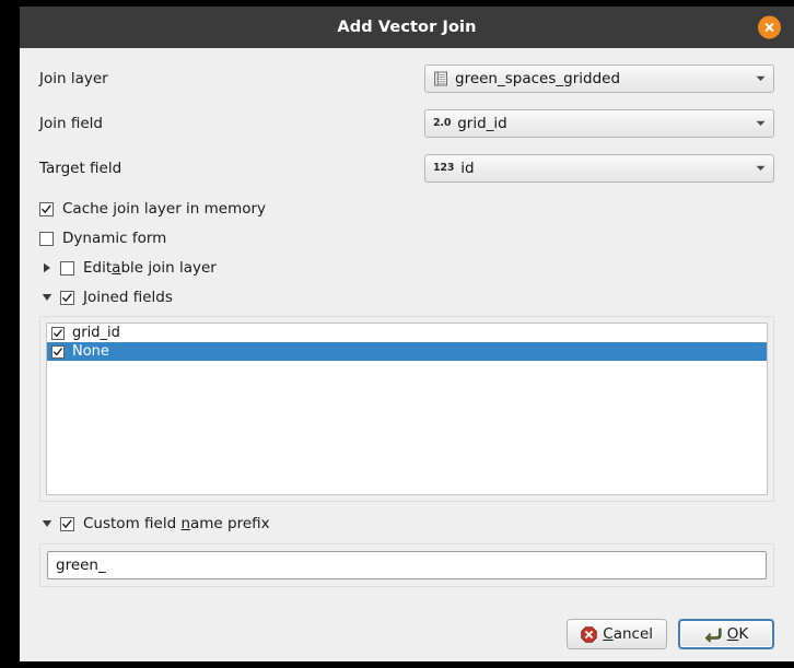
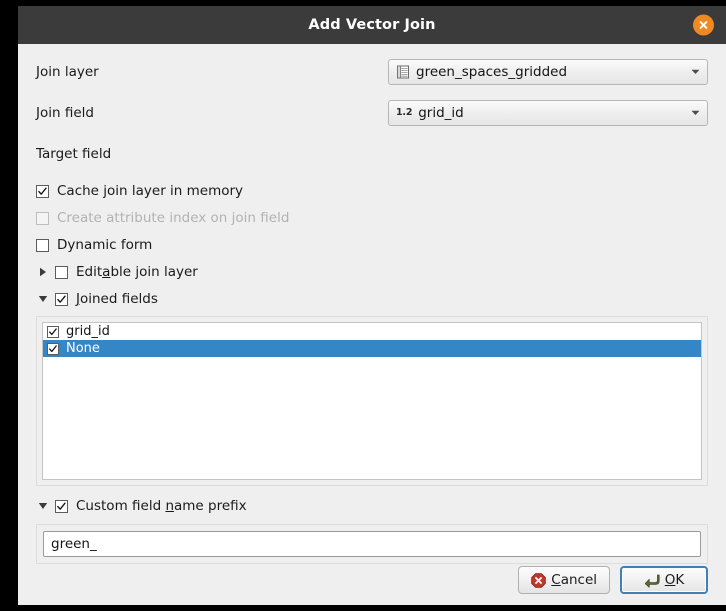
  Add Vector Join
  Join layer
  green_spaces_gridded
  Join field
- 2.0
+ 1.2
  grid_id
  Target field
- 123
- id
  Cache join layer in memory
+ Create attribute index on join field
  Dynamic form
  Editable join layer
  Joined fields
  grid_id
  None
  Custom field name prefix
  green_
  Cancel
  OK
